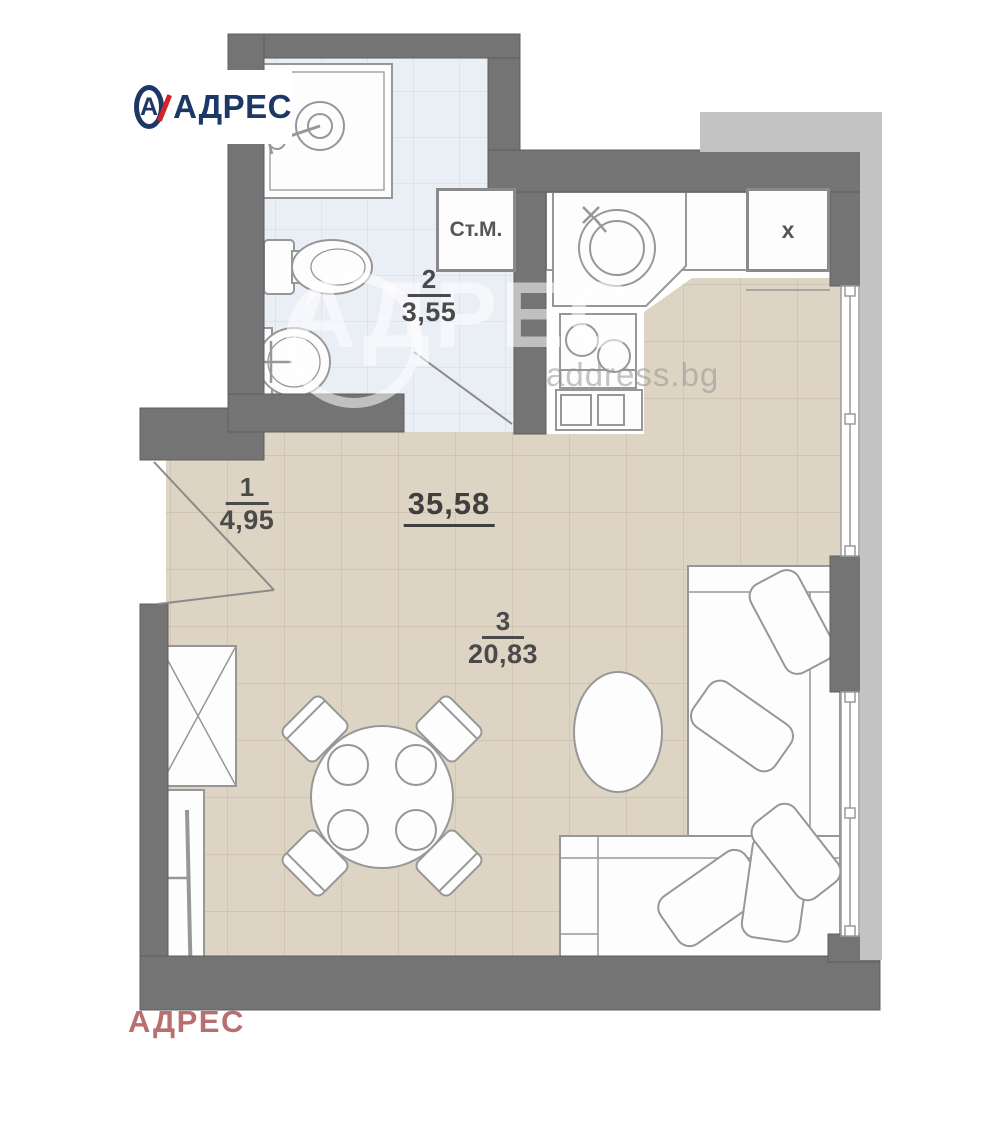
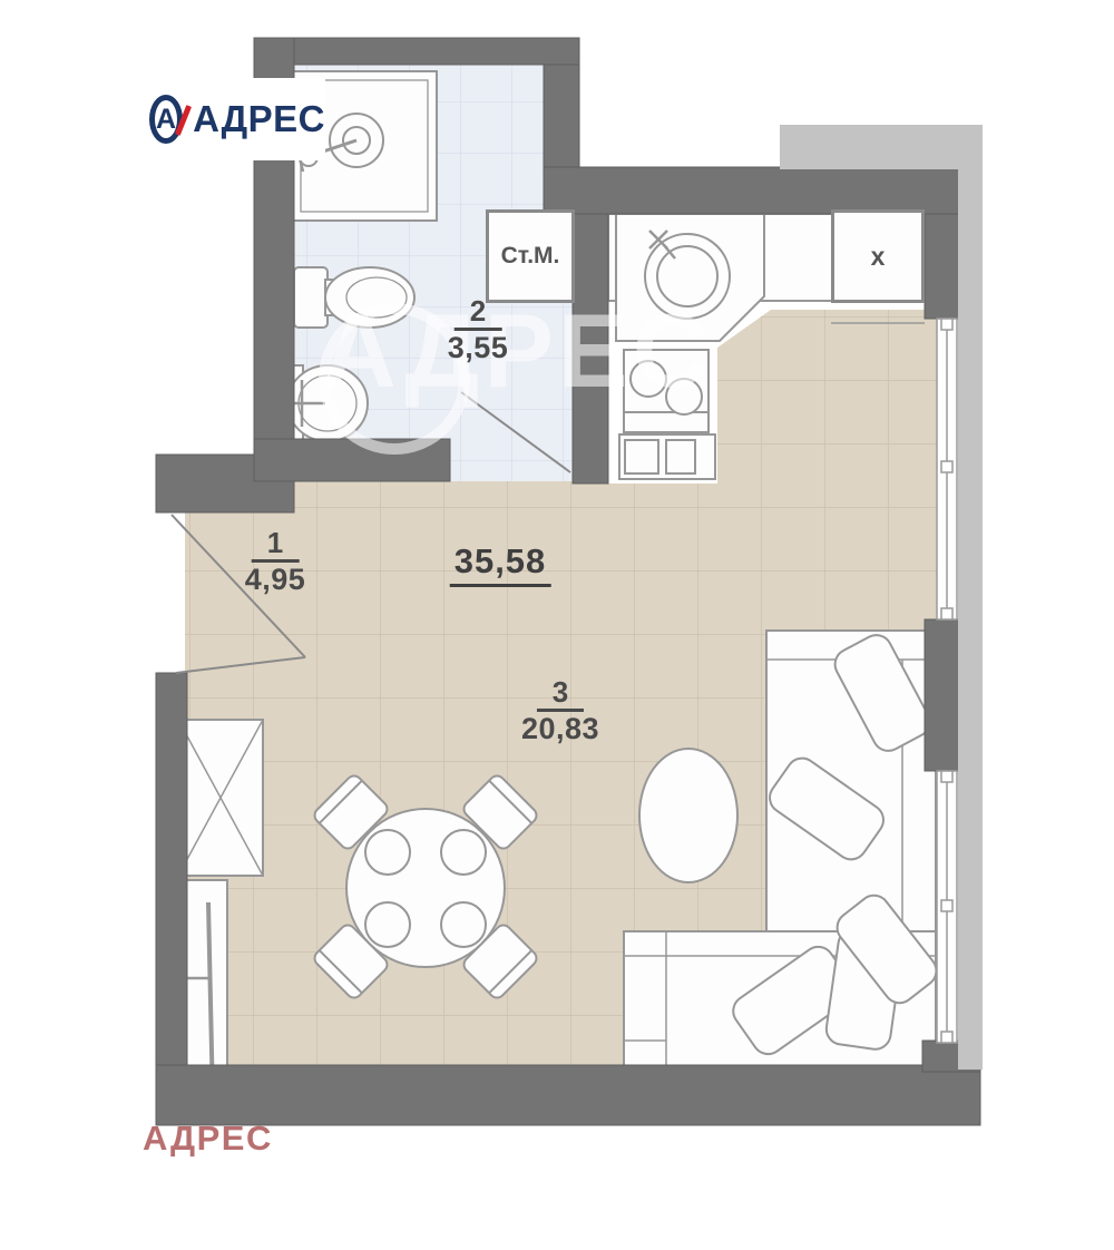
  Ст.М.
  x
  1
  4,95
  2
  3,55
  3
  20,83
  35,58
  АДРЕС
- address.bg
  А
  АДРЕС
  АДРЕС
